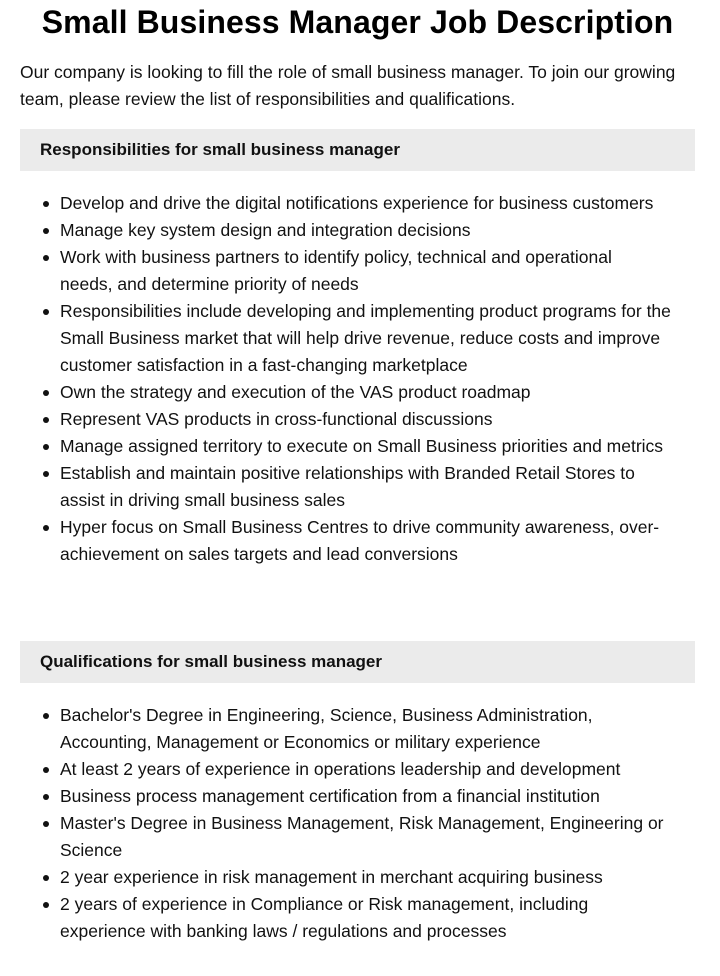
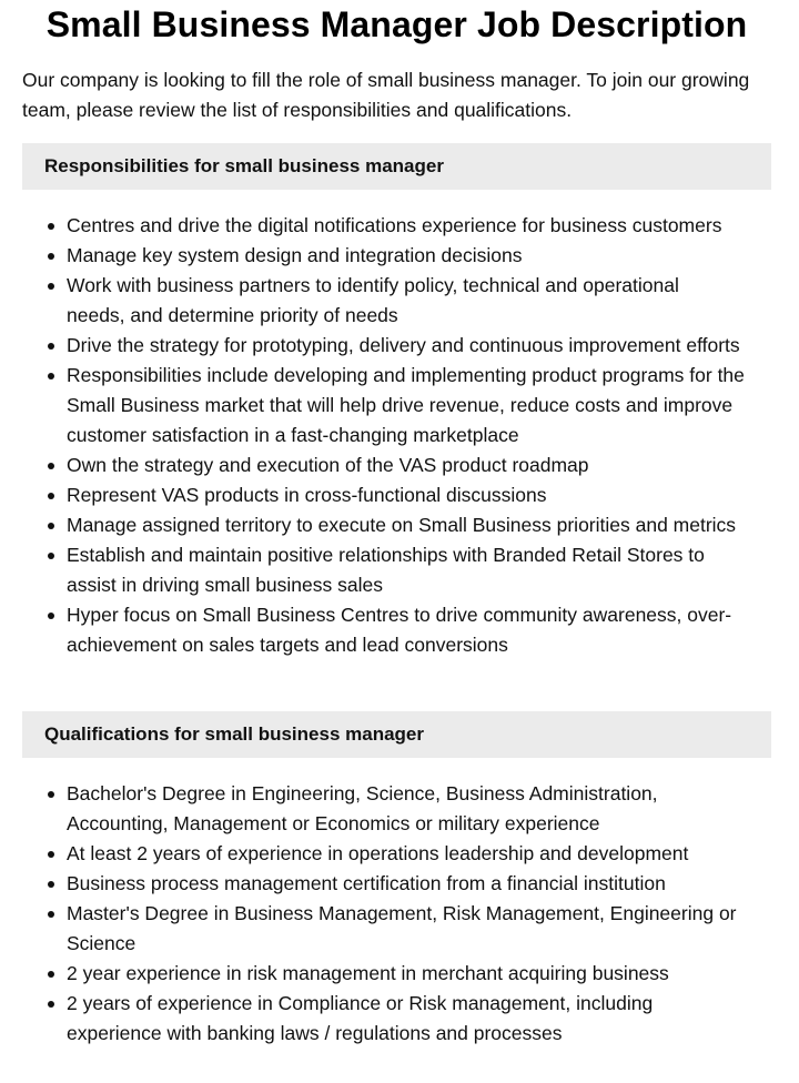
  Small Business Manager Job Description
  Our company is looking to fill the role of small business manager. To join our growing team, please review the list of responsibilities and qualifications.
  Responsibilities for small business manager
- Develop and drive the digital notifications experience for business customers
+ Centres and drive the digital notifications experience for business customers
  Manage key system design and integration decisions
  Work with business partners to identify policy, technical and operational needs, and determine priority of needs
+ Drive the strategy for prototyping, delivery and continuous improvement efforts
  Responsibilities include developing and implementing product programs for the Small Business market that will help drive revenue, reduce costs and improve customer satisfaction in a fast-changing marketplace
  Own the strategy and execution of the VAS product roadmap
  Represent VAS products in cross-functional discussions
  Manage assigned territory to execute on Small Business priorities and metrics
  Establish and maintain positive relationships with Branded Retail Stores to assist in driving small business sales
  Hyper focus on Small Business Centres to drive community awareness, over-achievement on sales targets and lead conversions
  Qualifications for small business manager
  Bachelor's Degree in Engineering, Science, Business Administration, Accounting, Management or Economics or military experience
  At least 2 years of experience in operations leadership and development
  Business process management certification from a financial institution
  Master's Degree in Business Management, Risk Management, Engineering or Science
  2 year experience in risk management in merchant acquiring business
  2 years of experience in Compliance or Risk management, including experience with banking laws / regulations and processes
